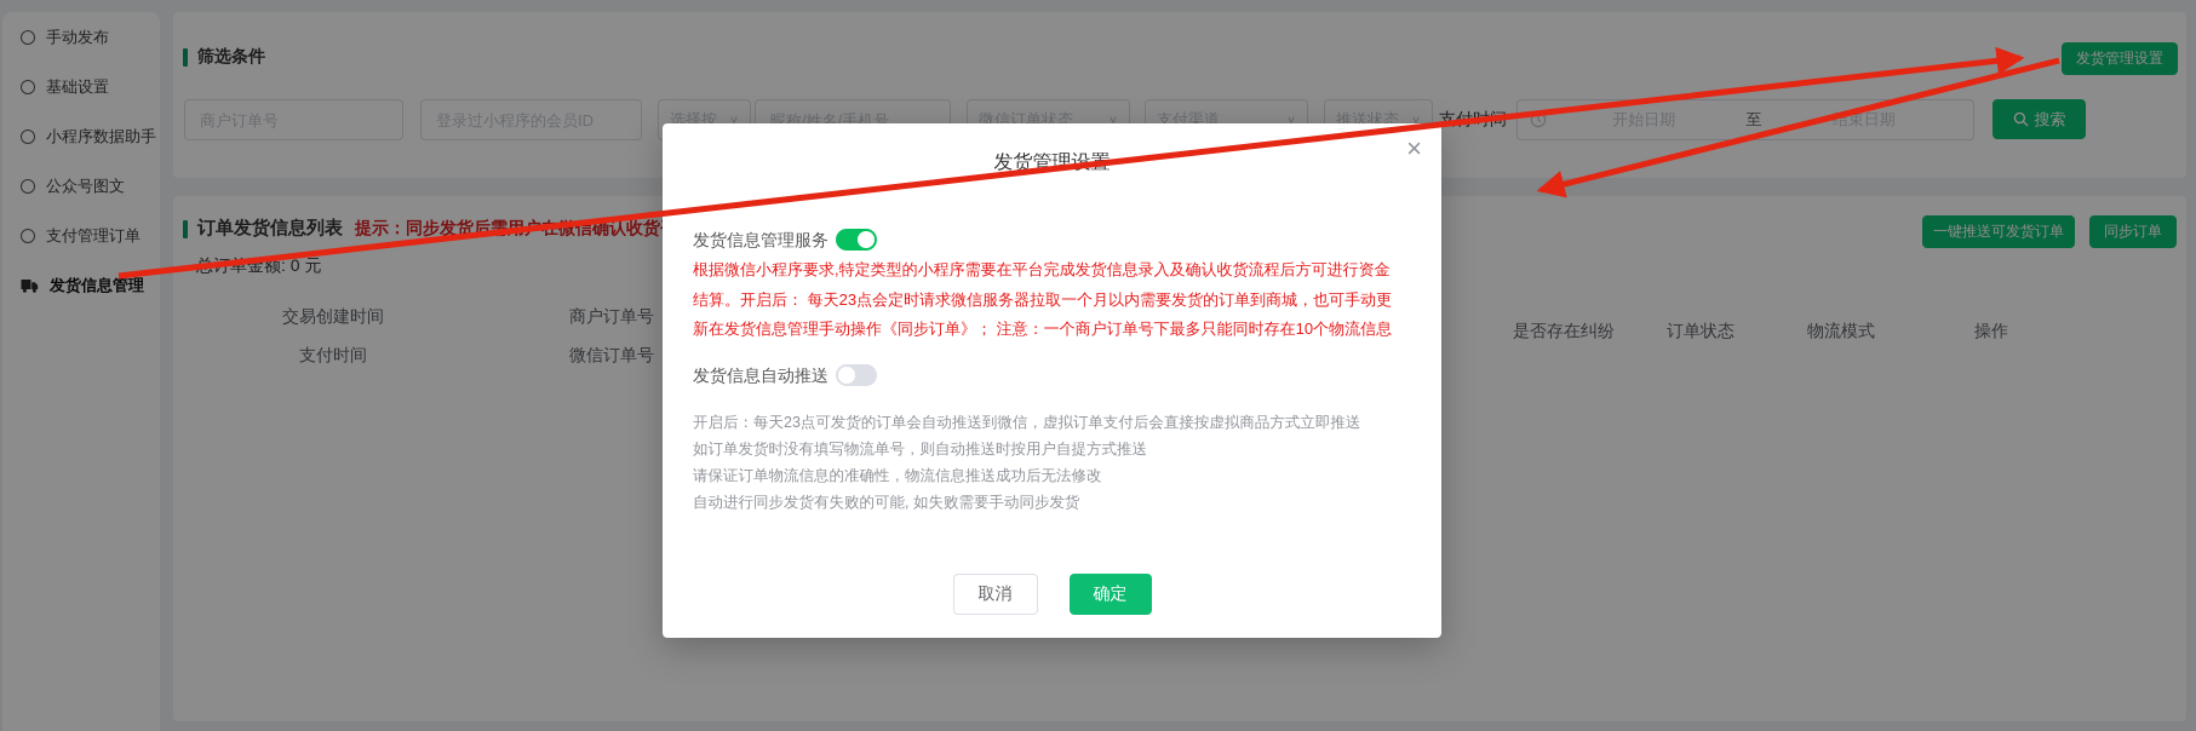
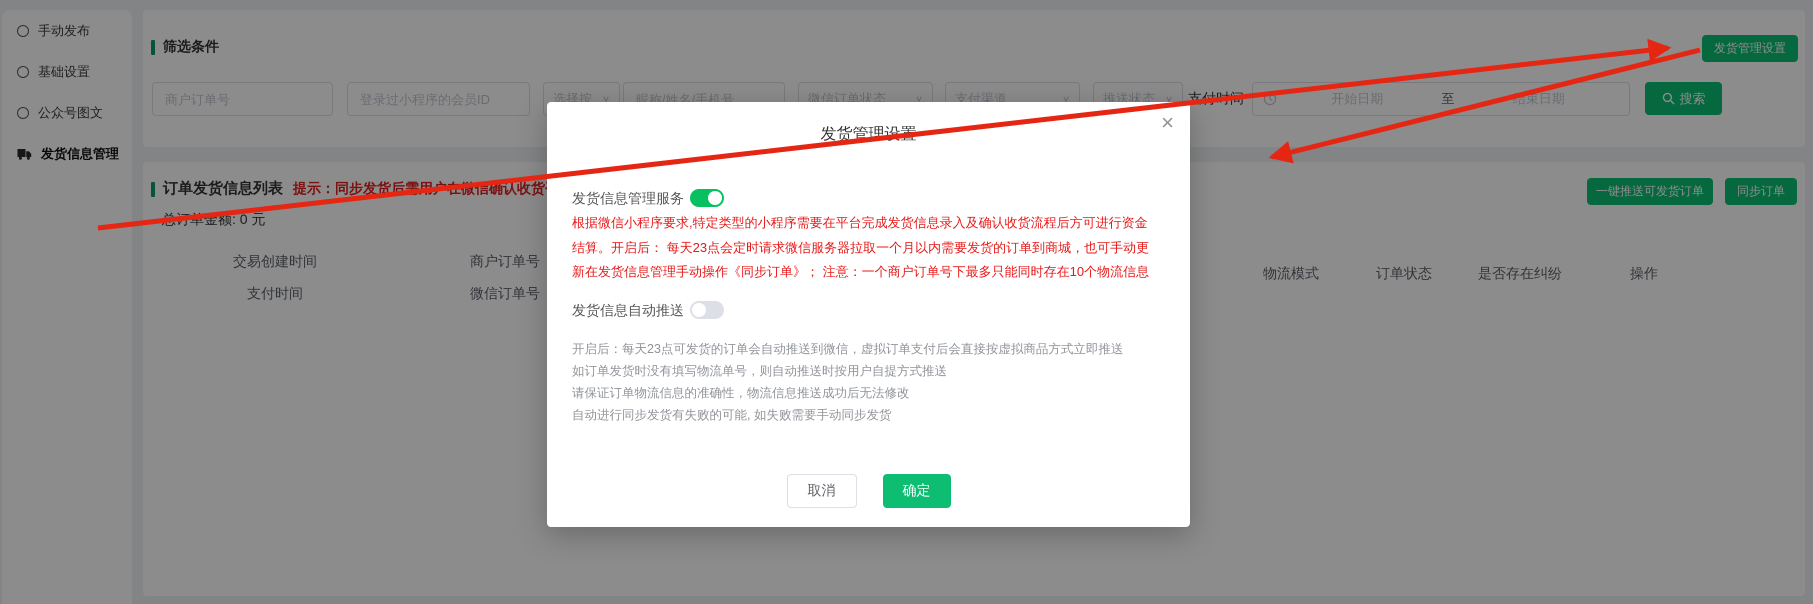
  手动发布
  基础设置
- 小程序数据助手
  公众号图文
- 支付管理订单
  发货信息管理
  筛选条件
  商户订单号
  登录过小程序的会员ID
  选择按
  ∨
  昵称/姓名/手机号
  微信订单状态
  ∨
  支付渠道
  ∨
  推送状态
  ∨
  开始日期
  至
  结束日期
  搜索
  发货管理设置
  订单发货信息列表
  一键推送可发货订单
  同步订单
  交易创建时间
  支付时间
  商户订单号
  微信订单号
- 是否存在纠纷
+ 物流模式
  订单状态
- 物流模式
+ 是否存在纠纷
  操作
  ×
  发货信息管理服务
  根据微信小程序要求,特定类型的小程序需要在平台完成发货信息录入及确认收货流程后方可进行资金
  结算。开启后： 每天23点会定时请求微信服务器拉取一个月以内需要发货的订单到商城，也可手动更
  新在发货信息管理手动操作《同步订单》； 注意：一个商户订单号下最多只能同时存在10个物流信息
  发货信息自动推送
  开启后：每天23点可发货的订单会自动推送到微信，虚拟订单支付后会直接按虚拟商品方式立即推送
  如订单发货时没有填写物流单号，则自动推送时按用户自提方式推送
  请保证订单物流信息的准确性，物流信息推送成功后无法修改
  自动进行同步发货有失败的可能, 如失败需要手动同步发货
  取消
  确定
